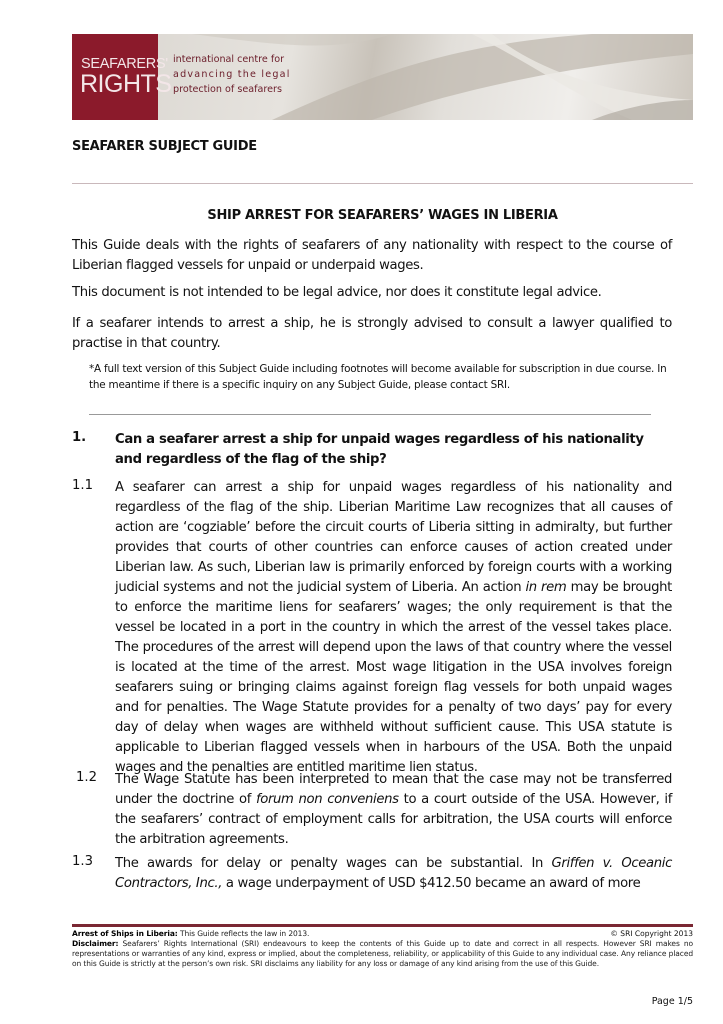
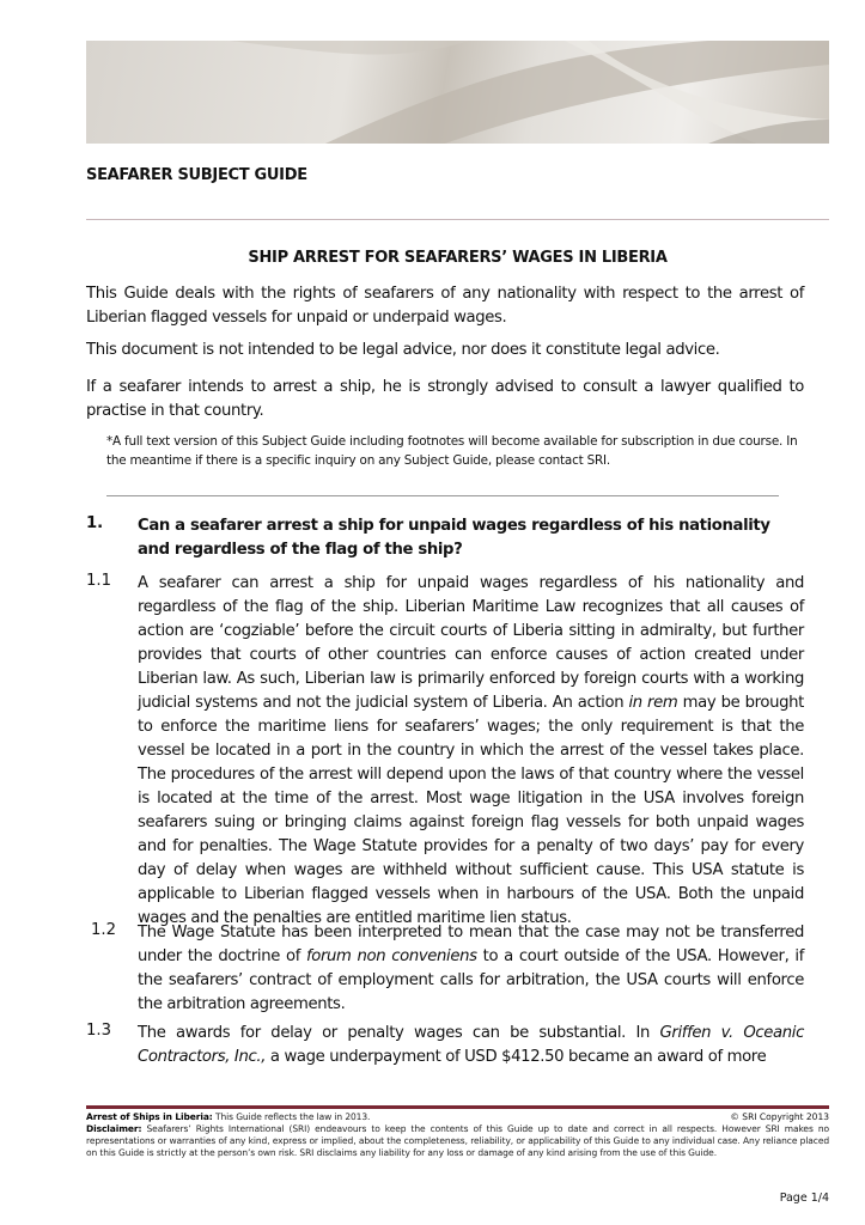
- SEAFARERS'
- RIGHTS
- international centre for
- advancing the legal
- protection of seafarers
  SEAFARER SUBJECT GUIDE
  SHIP ARREST FOR SEAFARERS’ WAGES IN LIBERIA
- This Guide deals with the rights of seafarers of any nationality with respect to the course of Liberian flagged vessels for unpaid or underpaid wages.
+ This Guide deals with the rights of seafarers of any nationality with respect to the arrest of Liberian flagged vessels for unpaid or underpaid wages.
  This document is not intended to be legal advice, nor does it constitute legal advice.
  If a seafarer intends to arrest a ship, he is strongly advised to consult a lawyer qualified to practise in that country.
  *A full text version of this Subject Guide including footnotes will become available for subscription in due course. In the meantime if there is a specific inquiry on any Subject Guide, please contact SRI.
  1.
  Can a seafarer arrest a ship for unpaid wages regardless of his nationality and regardless of the flag of the ship?
  1.1
  A seafarer can arrest a ship for unpaid wages regardless of his nationality and regardless of the flag of the ship. Liberian Maritime Law recognizes that all causes of action are ‘cogziable’ before the circuit courts of Liberia sitting in admiralty, but further provides that courts of other countries can enforce causes of action created under Liberian law. As such, Liberian law is primarily enforced by foreign courts with a working judicial systems and not the judicial system of Liberia. An action in rem may be brought to enforce the maritime liens for seafarers’ wages; the only requirement is that the vessel be located in a port in the country in which the arrest of the vessel takes place. The procedures of the arrest will depend upon the laws of that country where the vessel is located at the time of the arrest. Most wage litigation in the USA involves foreign seafarers suing or bringing claims against foreign flag vessels for both unpaid wages and for penalties. The Wage Statute provides for a penalty of two days’ pay for every day of delay when wages are withheld without sufficient cause. This USA statute is applicable to Liberian flagged vessels when in harbours of the USA. Both the unpaid wages and the penalties are entitled maritime lien status.
  1.2
  The Wage Statute has been interpreted to mean that the case may not be transferred under the doctrine of forum non conveniens to a court outside of the USA. However, if the seafarers’ contract of employment calls for arbitration, the USA courts will enforce the arbitration agreements.
  1.3
  The awards for delay or penalty wages can be substantial. In Griffen v. Oceanic Contractors, Inc., a wage underpayment of USD $412.50 became an award of more
  Arrest of Ships in Liberia: This Guide reflects the law in 2013.
  © SRI Copyright 2013
  Disclaimer: Seafarers’ Rights International (SRI) endeavours to keep the contents of this Guide up to date and correct in all respects. However SRI makes no representations or warranties of any kind, express or implied, about the completeness, reliability, or applicability of this Guide to any individual case. Any reliance placed on this Guide is strictly at the person’s own risk. SRI disclaims any liability for any loss or damage of any kind arising from the use of this Guide.
- Page 1/5
+ Page 1/4
